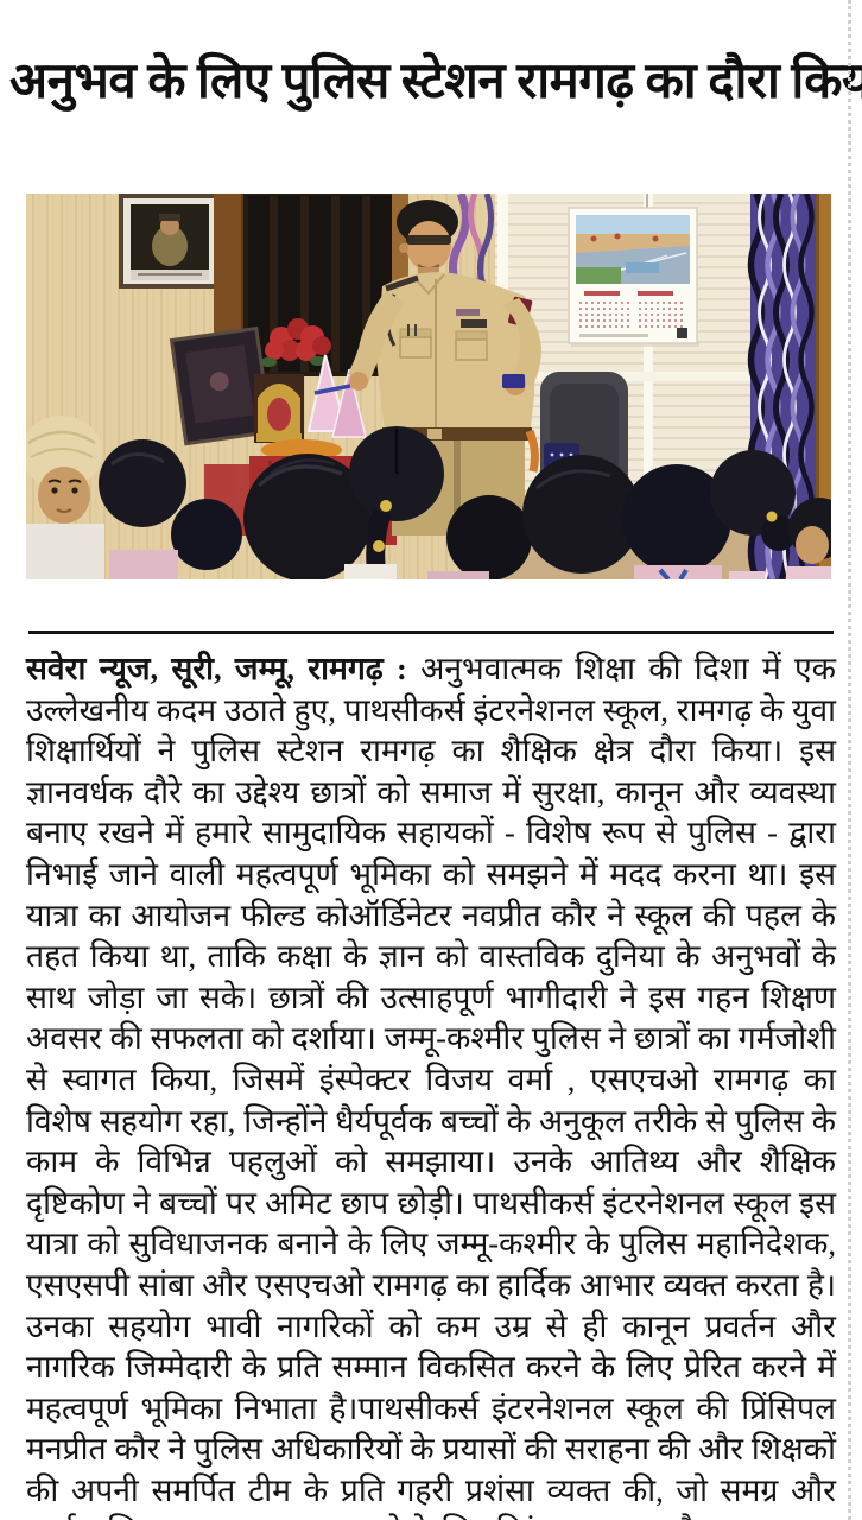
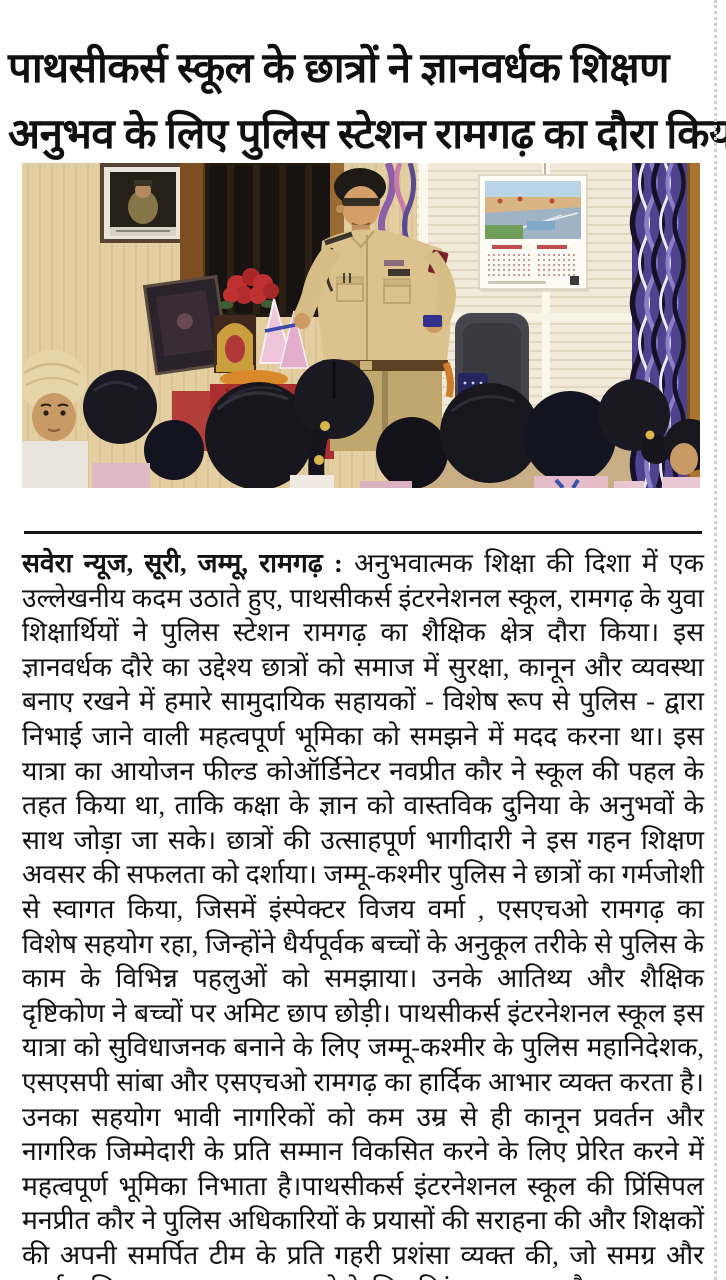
+ पाथसीकर्स स्कूल के छात्रों ने ज्ञानवर्धक शिक्षण
  अनुभव के लिए पुलिस स्टेशन रामगढ़ का दौरा कि
  सवेरा न्यूज, सूरी, जम्मू, रामगढ़ : अनुभवात्मक शिक्षा की दिशा में एक उल्लेखनीय कदम उठाते हुए, पाथसीकर्स इंटरनेशनल स्कूल, रामगढ़ के युवा शिक्षार्थियों ने पुलिस स्टेशन रामगढ़ का शैक्षिक क्षेत्र दौरा किया। इस ज्ञानवर्धक दौरे का उद्देश्य छात्रों को समाज में सुरक्षा, कानून और व्यवस्था बनाए रखने में हमारे सामुदायिक सहायकों - विशेष रूप से पुलिस - द्वारा निभाई जाने वाली महत्वपूर्ण भूमिका को समझने में मदद करना था। इस यात्रा का आयोजन फील्ड कोऑर्डिनेटर नवप्रीत कौर ने स्कूल की पहल के तहत किया था, ताकि कक्षा के ज्ञान को वास्तविक दुनिया के अनुभवों के साथ जोड़ा जा सके। छात्रों की उत्साहपूर्ण भागीदारी ने इस गहन शिक्षण अवसर की सफलता को दर्शाया। जम्मू-कश्मीर पुलिस ने छात्रों का गर्मजोशी से स्वागत किया, जिसमें इंस्पेक्टर विजय वर्मा , एसएचओ रामगढ़ का विशेष सहयोग रहा, जिन्होंने धैर्यपूर्वक बच्चों के अनुकूल तरीके से पुलिस के काम के विभिन्न पहलुओं को समझाया। उनके आतिथ्य और शैक्षिक दृष्टिकोण ने बच्चों पर अमिट छाप छोड़ी। पाथसीकर्स इंटरनेशनल स्कूल इस यात्रा को सुविधाजनक बनाने के लिए जम्मू-कश्मीर के पुलिस महानिदेशक, एसएसपी सांबा और एसएचओ रामगढ़ का हार्दिक आभार व्यक्त करता है। उनका सहयोग भावी नागरिकों को कम उम्र से ही कानून प्रवर्तन और नागरिक जिम्मेदारी के प्रति सम्मान विकसित करने के लिए प्रेरित करने में महत्वपूर्ण भूमिका निभाता है।पाथसीकर्स इंटरनेशनल स्कूल की प्रिंसिपल मनप्रीत कौर ने पुलिस अधिकारियों के प्रयासों की सराहना की और शिक्षकों की अपनी समर्पित टीम के प्रति गहरी प्रशंसा व्यक्त की, जो समग्र और
